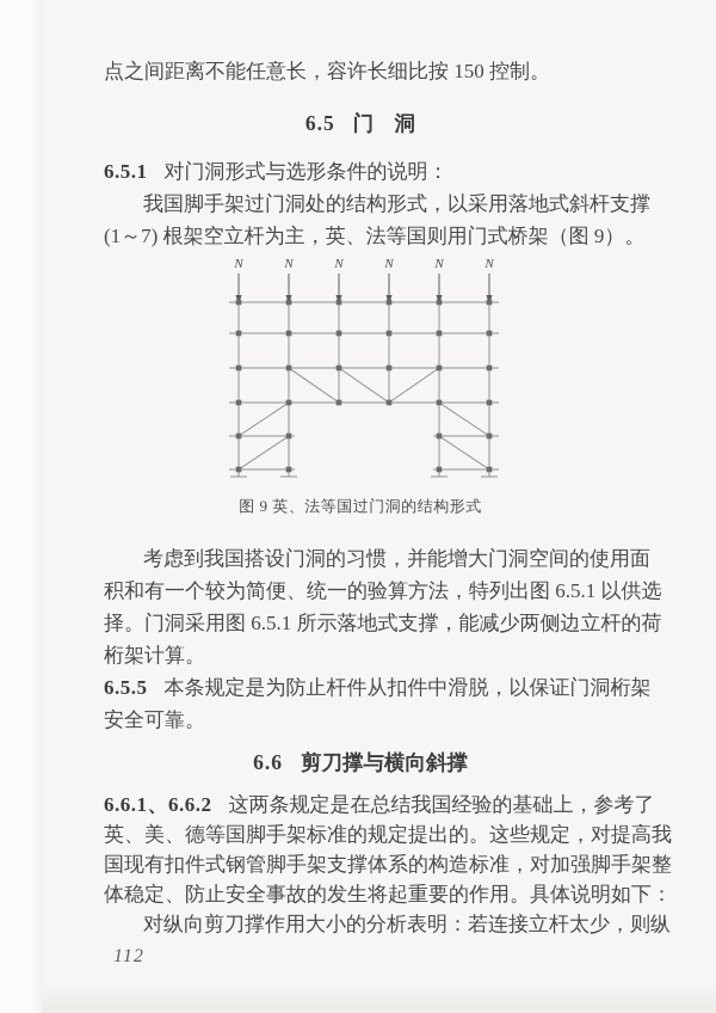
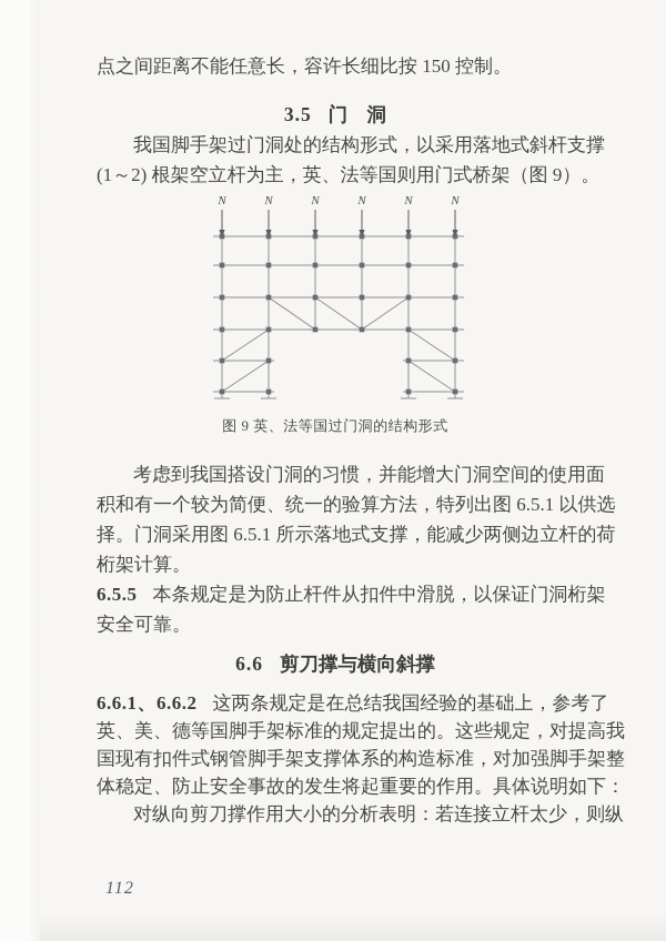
  点之间距离不能任意长，容许长细比按 150 控制。
- 6.5 门 洞
+ 3.5 门 洞
- 6.5.1 对门洞形式与选形条件的说明：
  我国脚手架过门洞处的结构形式，以采用落地式斜杆支撑
- (1～7) 根架空立杆为主，英、法等国则用门式桥架（图 9）。
+ (1～2) 根架空立杆为主，英、法等国则用门式桥架（图 9）。
  N
  N
  N
  N
  N
  N
  图 9 英、法等国过门洞的结构形式
  考虑到我国搭设门洞的习惯，并能增大门洞空间的使用面
  积和有一个较为简便、统一的验算方法，特列出图 6.5.1 以供选
  择。门洞采用图 6.5.1 所示落地式支撑，能减少两侧边立杆的荷
  桁架计算。
  6.5.5 本条规定是为防止杆件从扣件中滑脱，以保证门洞桁架
  安全可靠。
  6.6 剪刀撑与横向斜撑
  6.6.1、6.6.2 这两条规定是在总结我国经验的基础上，参考了
  英、美、德等国脚手架标准的规定提出的。这些规定，对提高我
  国现有扣件式钢管脚手架支撑体系的构造标准，对加强脚手架整
  体稳定、防止安全事故的发生将起重要的作用。具体说明如下：
  对纵向剪刀撑作用大小的分析表明：若连接立杆太少，则纵
  112
